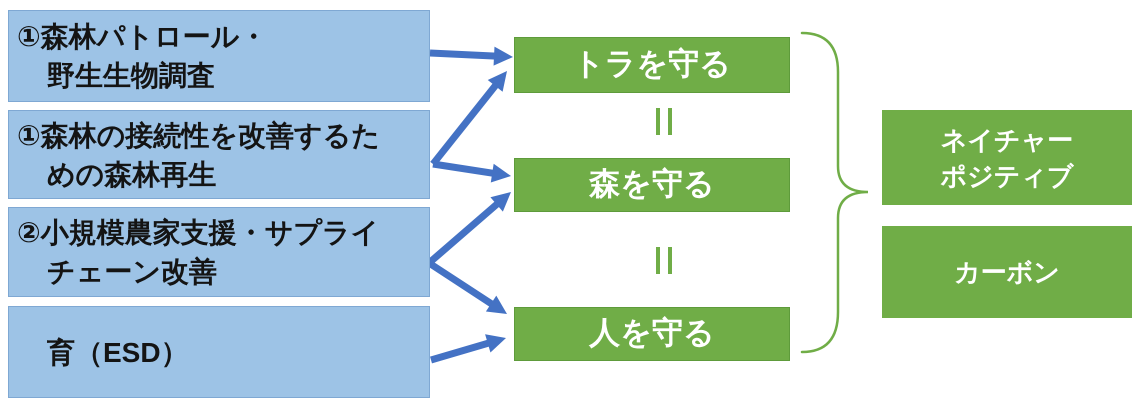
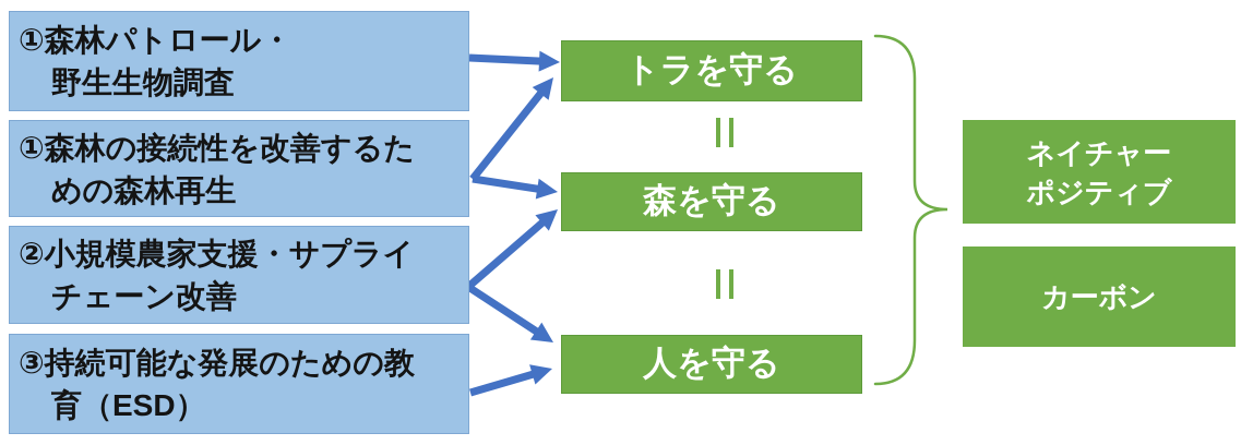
  ①森林パトロール・
  野生生物調査
  ①森林の接続性を改善するた
  めの森林再生
  ②小規模農家支援・サプライ
  チェーン改善
+ ③持続可能な発展のための教
  育（ESD）
  トラを守る
  森を守る
  人を守る
  ネイチャー
  ポジティブ
  カーボン
